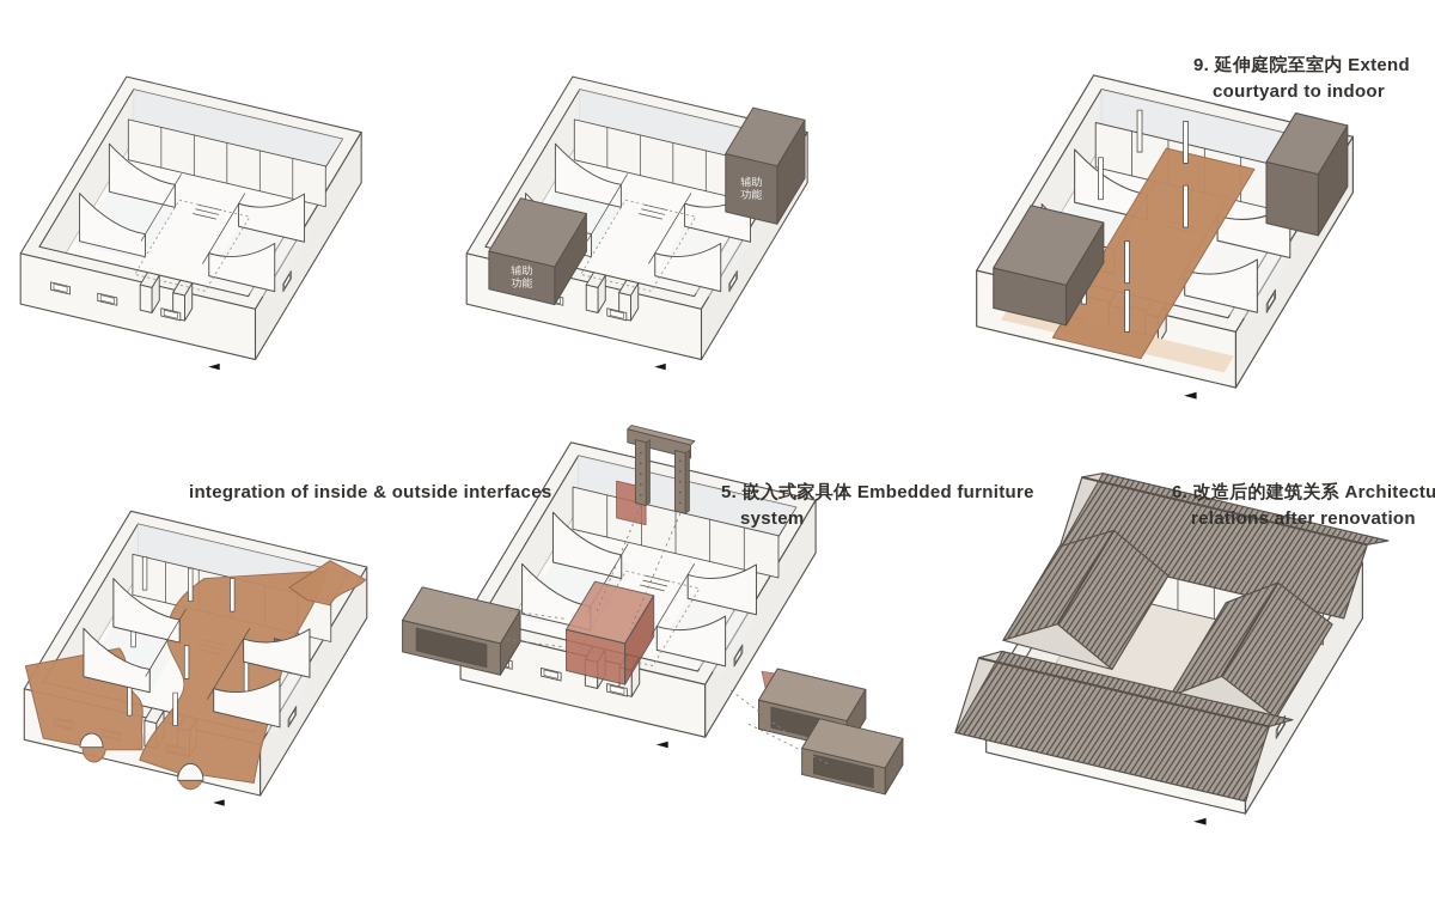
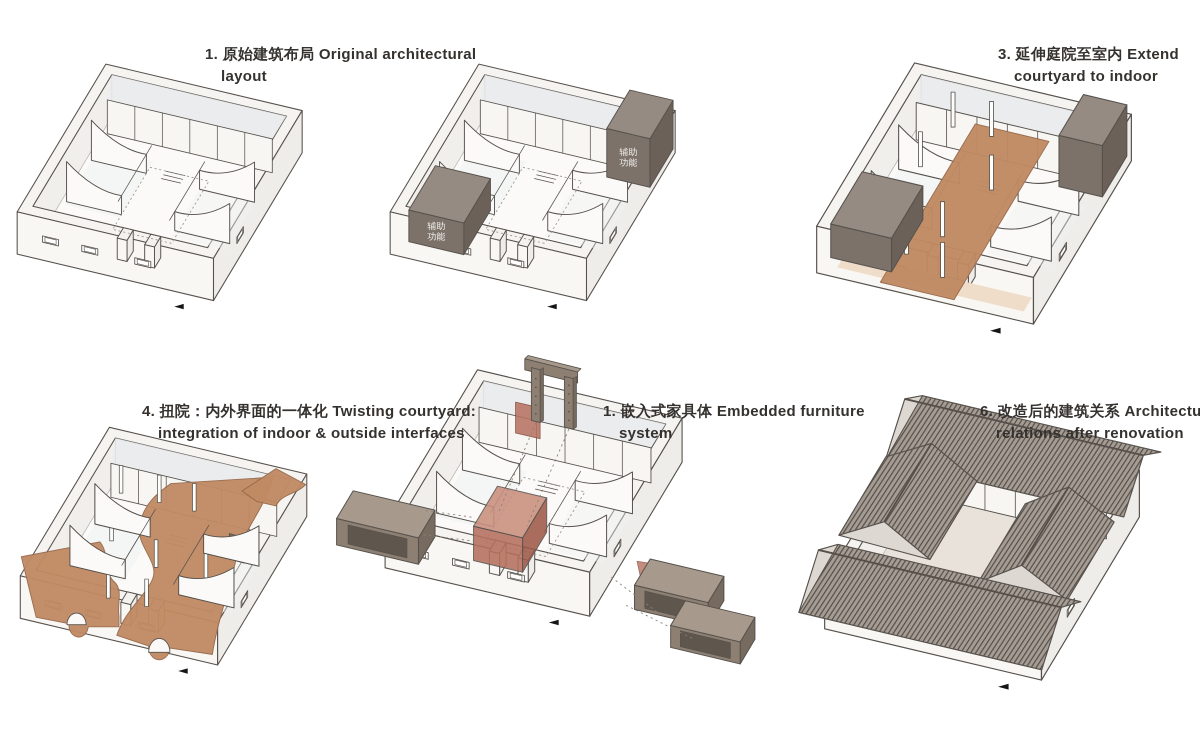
  辅助
  功能
  辅助
  功能
+ 1. 原始建筑布局 Original architectural
+ layout
- 9. 延伸庭院至室内 Extend
+ 3. 延伸庭院至室内 Extend
  courtyard to indoor
+ 4. 扭院：内外界面的一体化 Twisting courtyard:
- integration of inside & outside interfaces
+ integration of indoor & outside interfaces
- 5. 嵌入式家具体 Embedded furniture
+ 1. 嵌入式家具体 Embedded furniture
  system
  6. 改造后的建筑关系 Architectu
  relations after renovation
